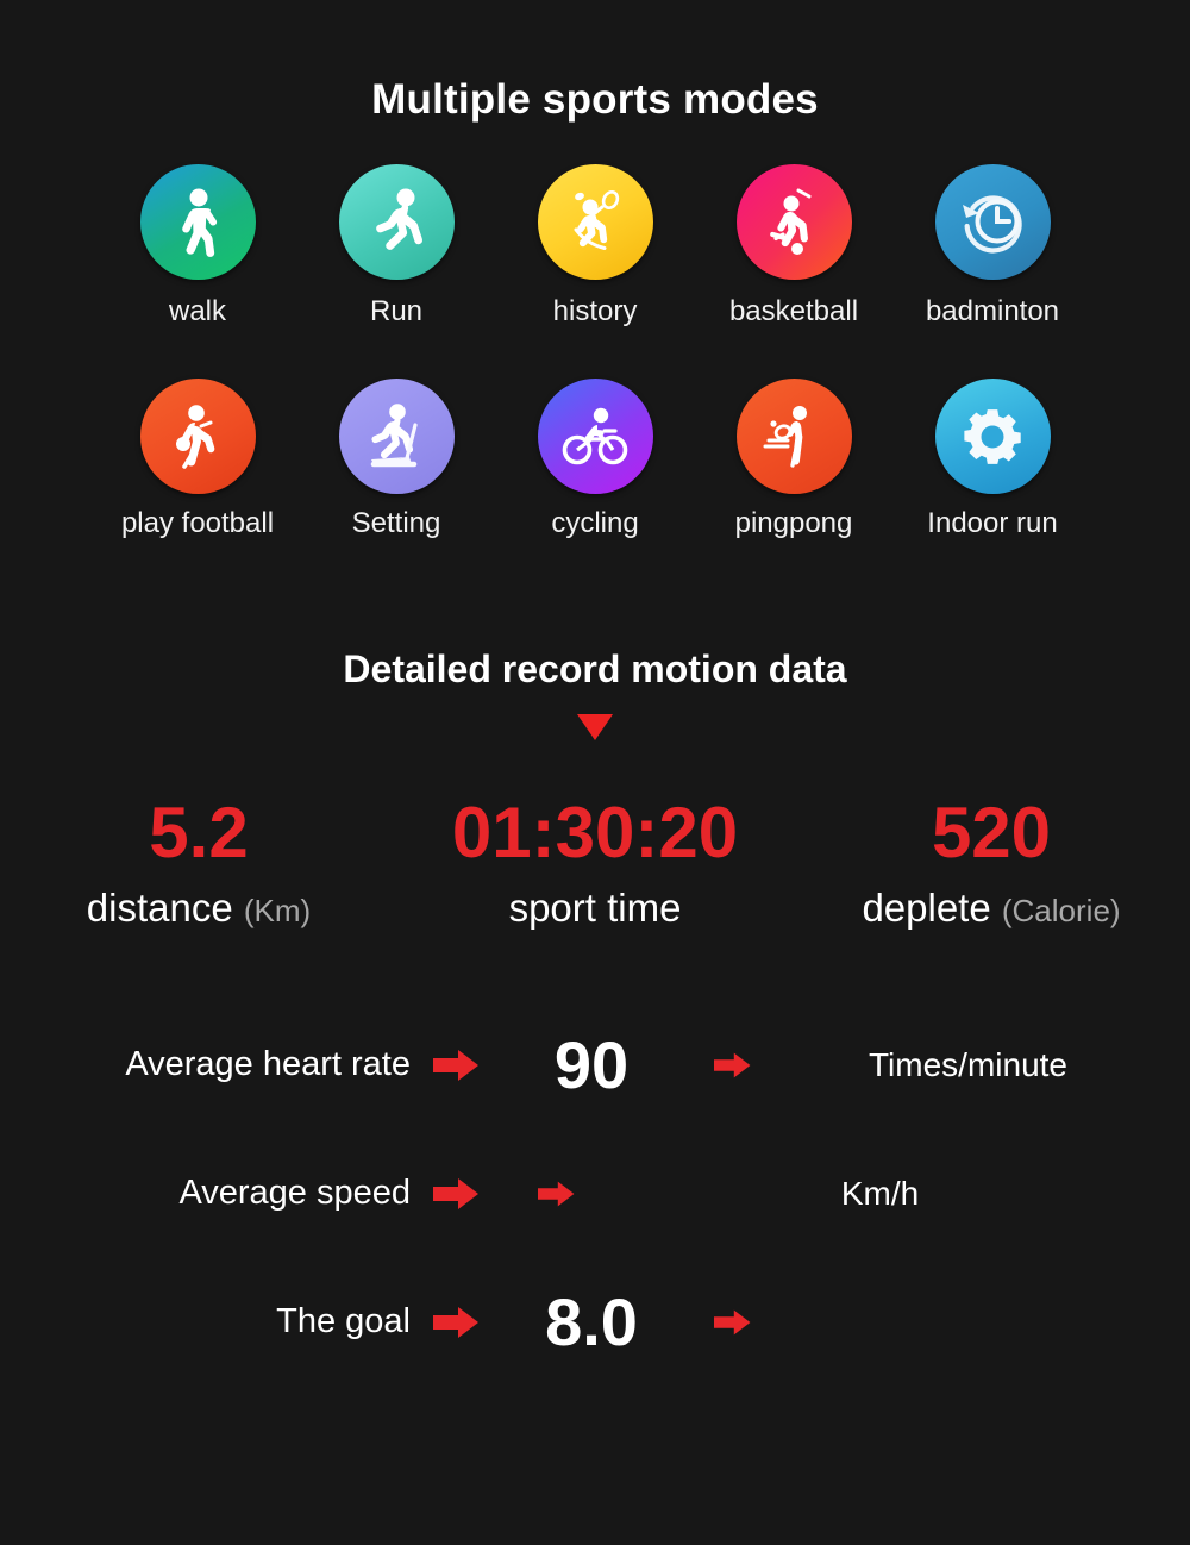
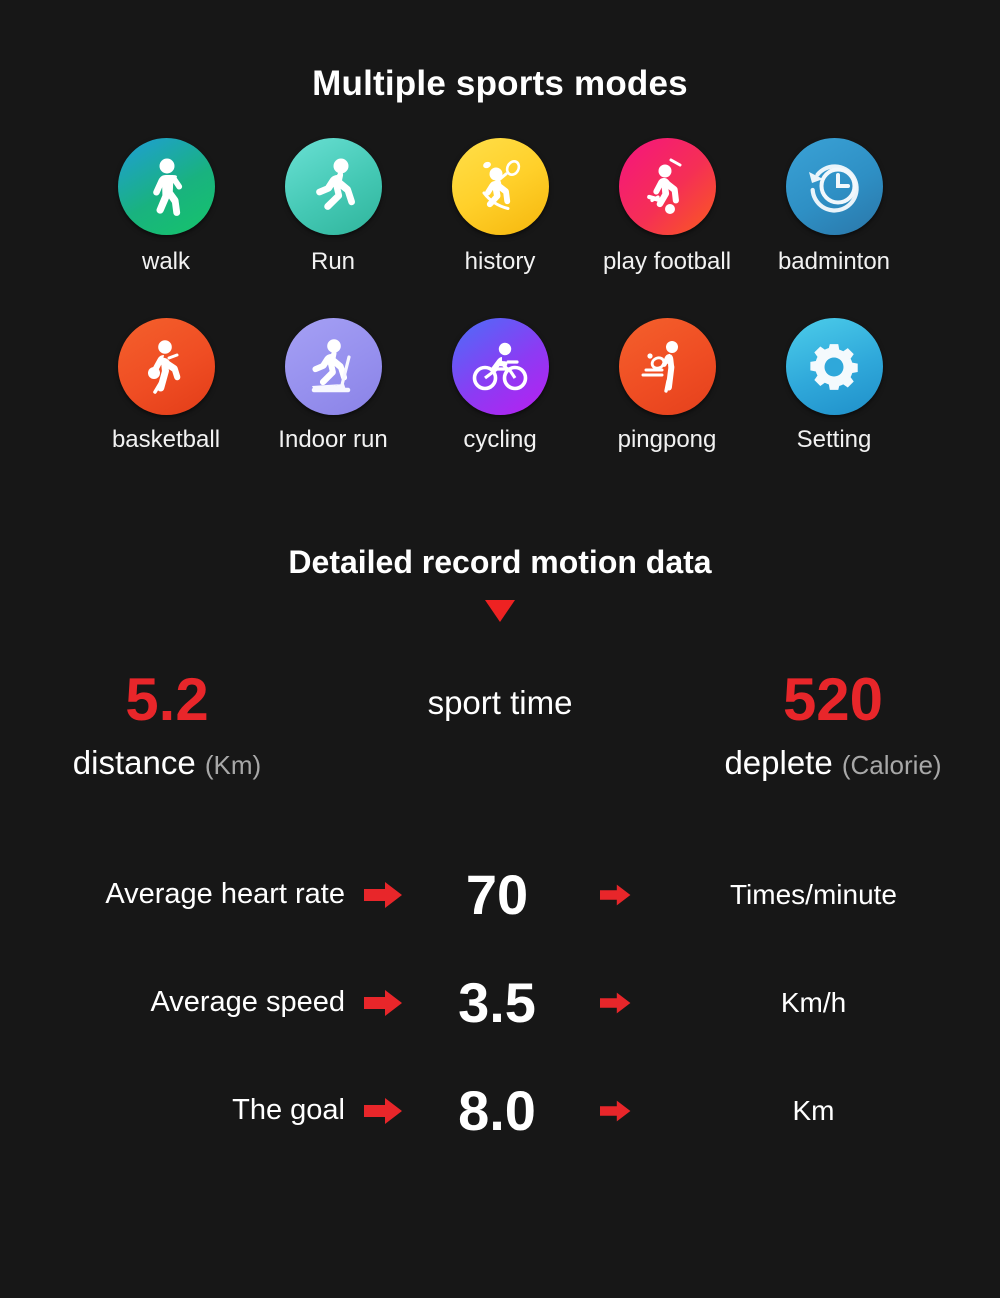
  Multiple sports modes
  walk
  Run
  history
- basketball
+ play football
  badminton
- play football
+ basketball
- Setting
+ Indoor run
  cycling
  pingpong
- Indoor run
+ Setting
  Detailed record motion data
  5.2
  distance (Km)
- 01:30:20
  sport time
  520
  deplete (Calorie)
  Average heart rate
- 90
+ 70
  Times/minute
  Average speed
+ 3.5
  Km/h
  The goal
  8.0
+ Km
